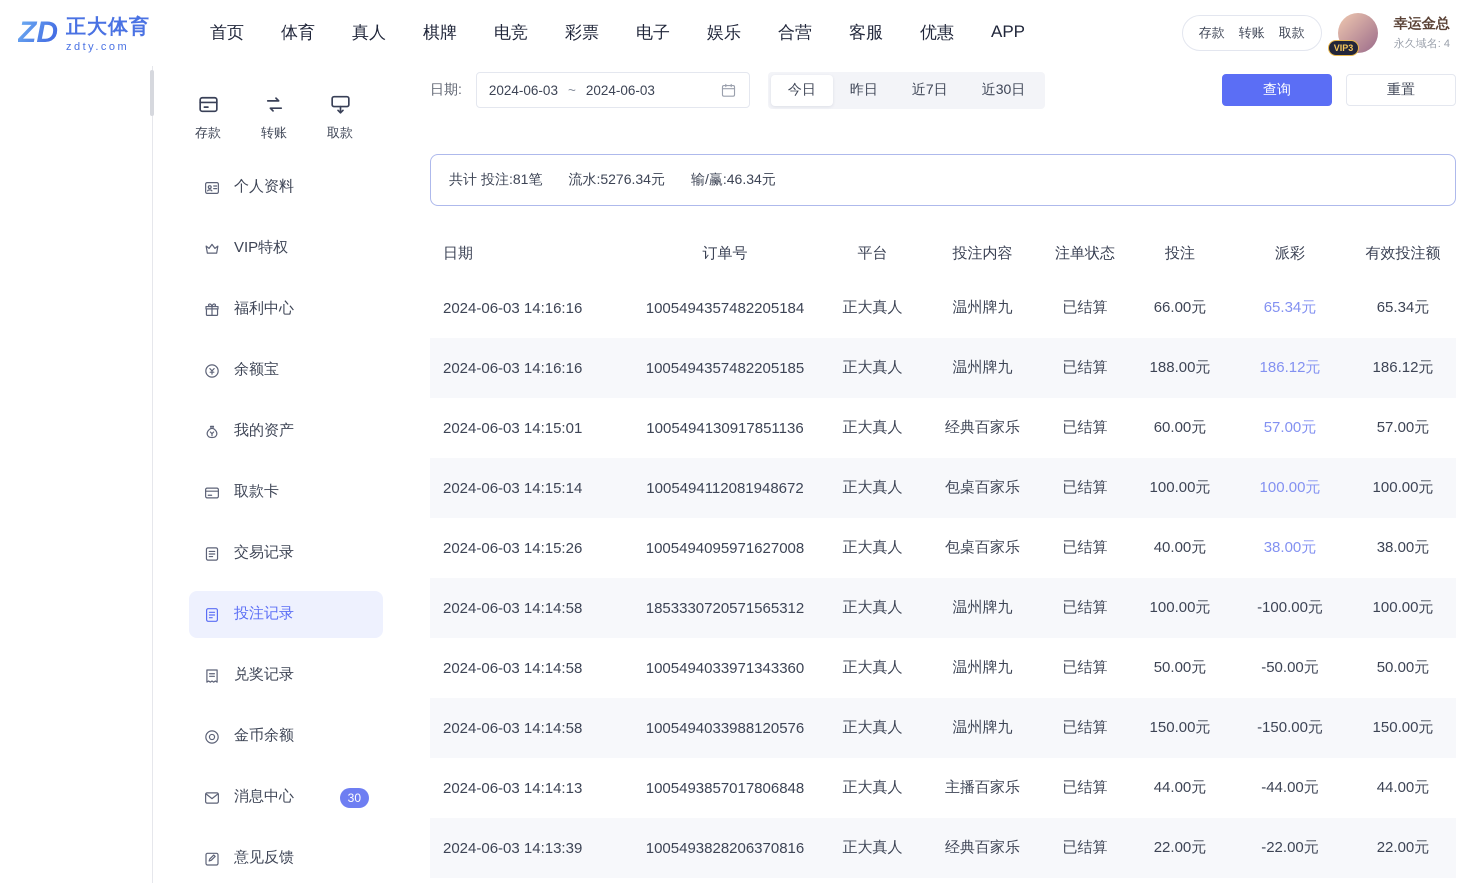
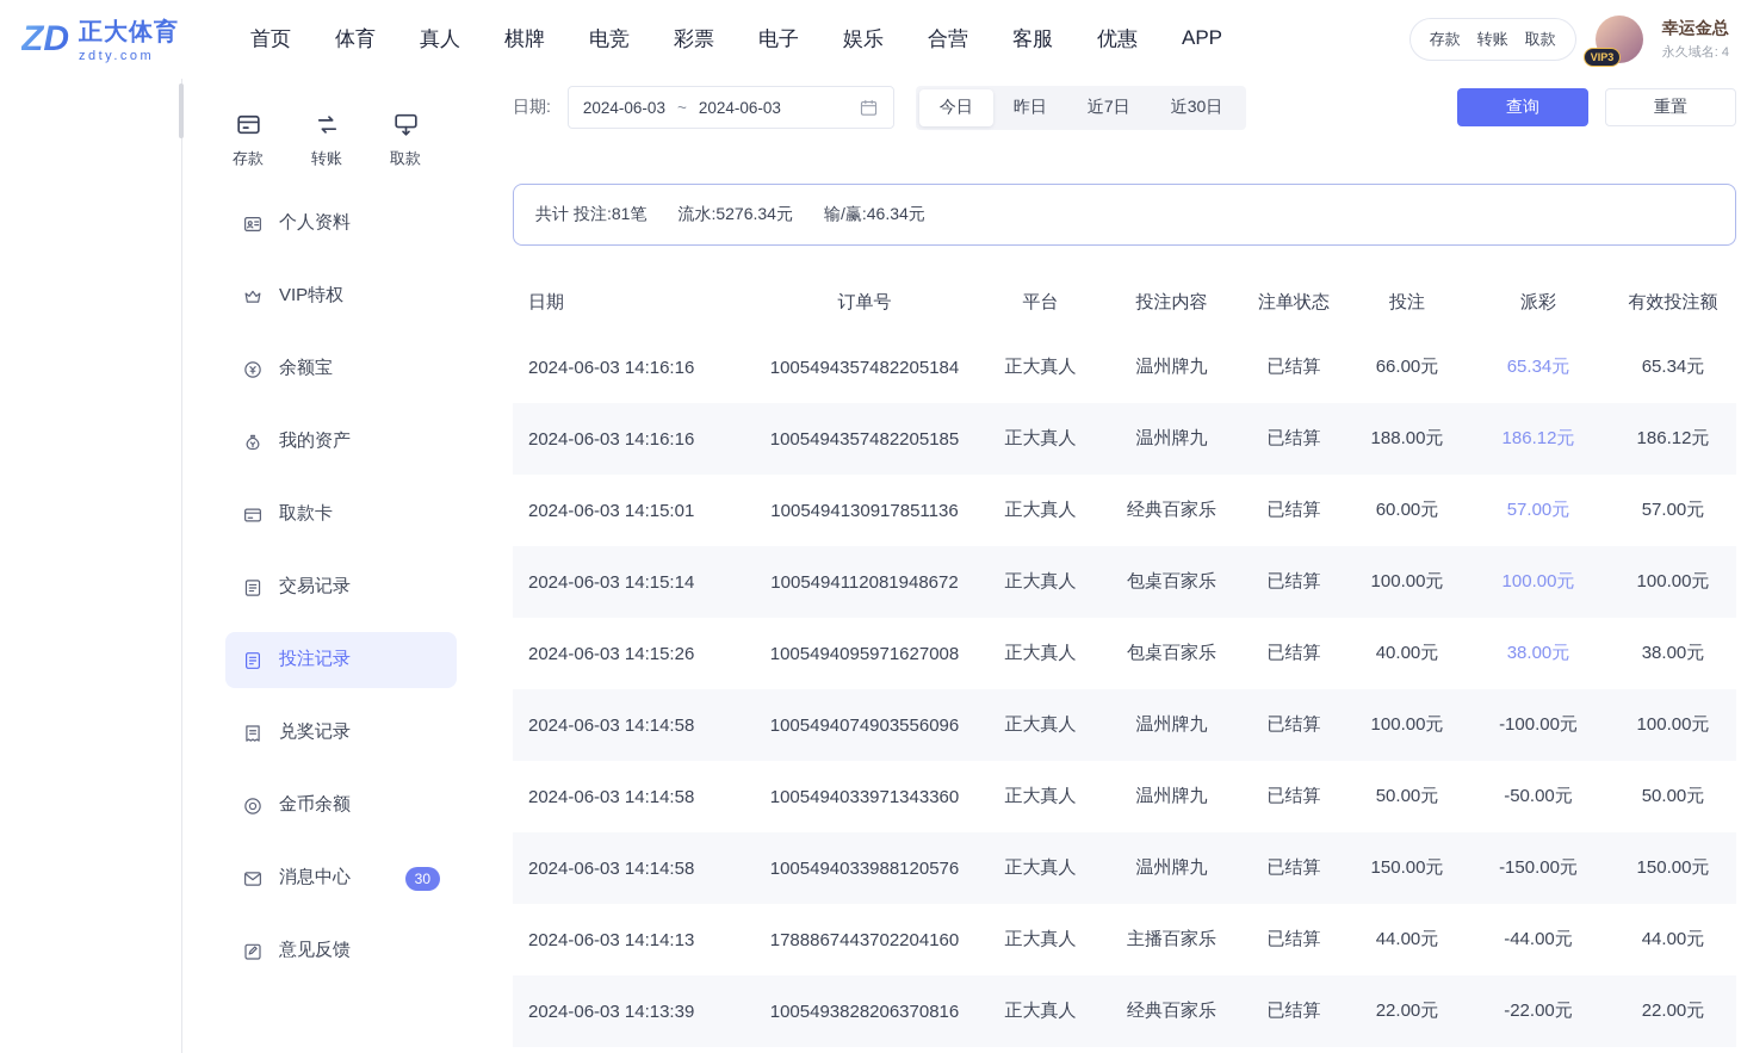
  ZD
  正大体育
  zdty.com
  首页
  体育
  真人
  棋牌
  电竞
  彩票
  电子
  娱乐
  合营
  客服
  优惠
  APP
  存款
  转账
  取款
  VIP3
  幸运金总
  永久域名: 4
  存款
  转账
  取款
  个人资料
  VIP特权
- 福利中心
  余额宝
  我的资产
  取款卡
  交易记录
  投注记录
  兑奖记录
  金币余额
  消息中心
  30
  意见反馈
  日期:
  2024-06-03
  ~
  2024-06-03
  今日
  昨日
  近7日
  近30日
  查询
  重置
  共计 投注:81笔
  流水:5276.34元
  输/赢:46.34元
  日期
  订单号
  平台
  投注内容
  注单状态
  投注
  派彩
  有效投注额
  2024-06-03 14:16:16
  1005494357482205184
  正大真人
  温州牌九
  已结算
  66.00元
  65.34元
  65.34元
  2024-06-03 14:16:16
  1005494357482205185
  正大真人
  温州牌九
  已结算
  188.00元
  186.12元
  186.12元
  2024-06-03 14:15:01
  1005494130917851136
  正大真人
  经典百家乐
  已结算
  60.00元
  57.00元
  57.00元
  2024-06-03 14:15:14
  1005494112081948672
  正大真人
  包桌百家乐
  已结算
  100.00元
  100.00元
  100.00元
  2024-06-03 14:15:26
  1005494095971627008
  正大真人
  包桌百家乐
  已结算
  40.00元
  38.00元
  38.00元
  2024-06-03 14:14:58
- 1853330720571565312
+ 1005494074903556096
  正大真人
  温州牌九
  已结算
  100.00元
  -100.00元
  100.00元
  2024-06-03 14:14:58
  1005494033971343360
  正大真人
  温州牌九
  已结算
  50.00元
  -50.00元
  50.00元
  2024-06-03 14:14:58
  1005494033988120576
  正大真人
  温州牌九
  已结算
  150.00元
  -150.00元
  150.00元
  2024-06-03 14:14:13
- 1005493857017806848
+ 1788867443702204160
  正大真人
  主播百家乐
  已结算
  44.00元
  -44.00元
  44.00元
  2024-06-03 14:13:39
  1005493828206370816
  正大真人
  经典百家乐
  已结算
  22.00元
  -22.00元
  22.00元
